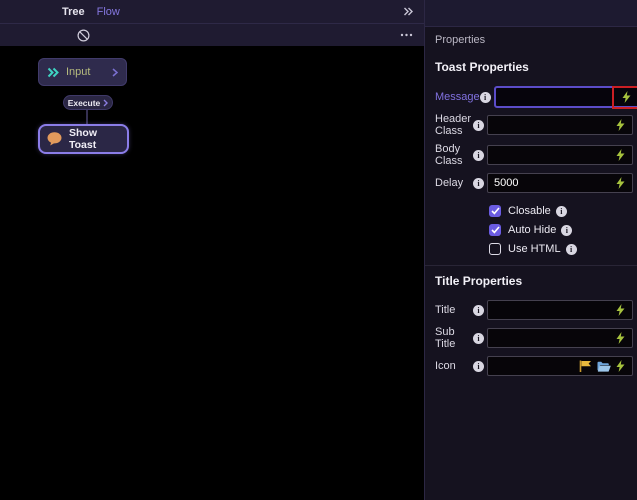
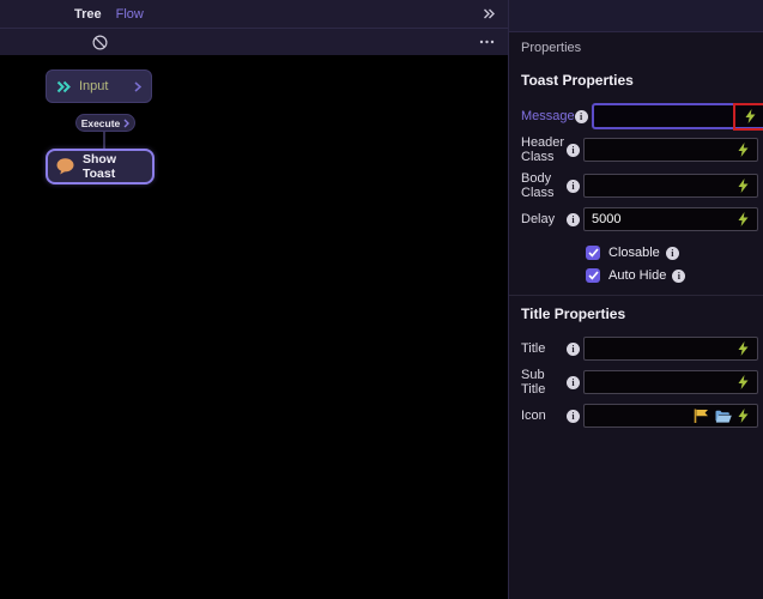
  Tree
  Flow
  Input
  Execute
  Show Toast
  Properties
  Toast Properties
  Message
  Header Class
  Body Class
  Delay
  5000
  Closable
  Auto Hide
- Use HTML
  Title Properties
  Title
  Sub Title
  Icon
